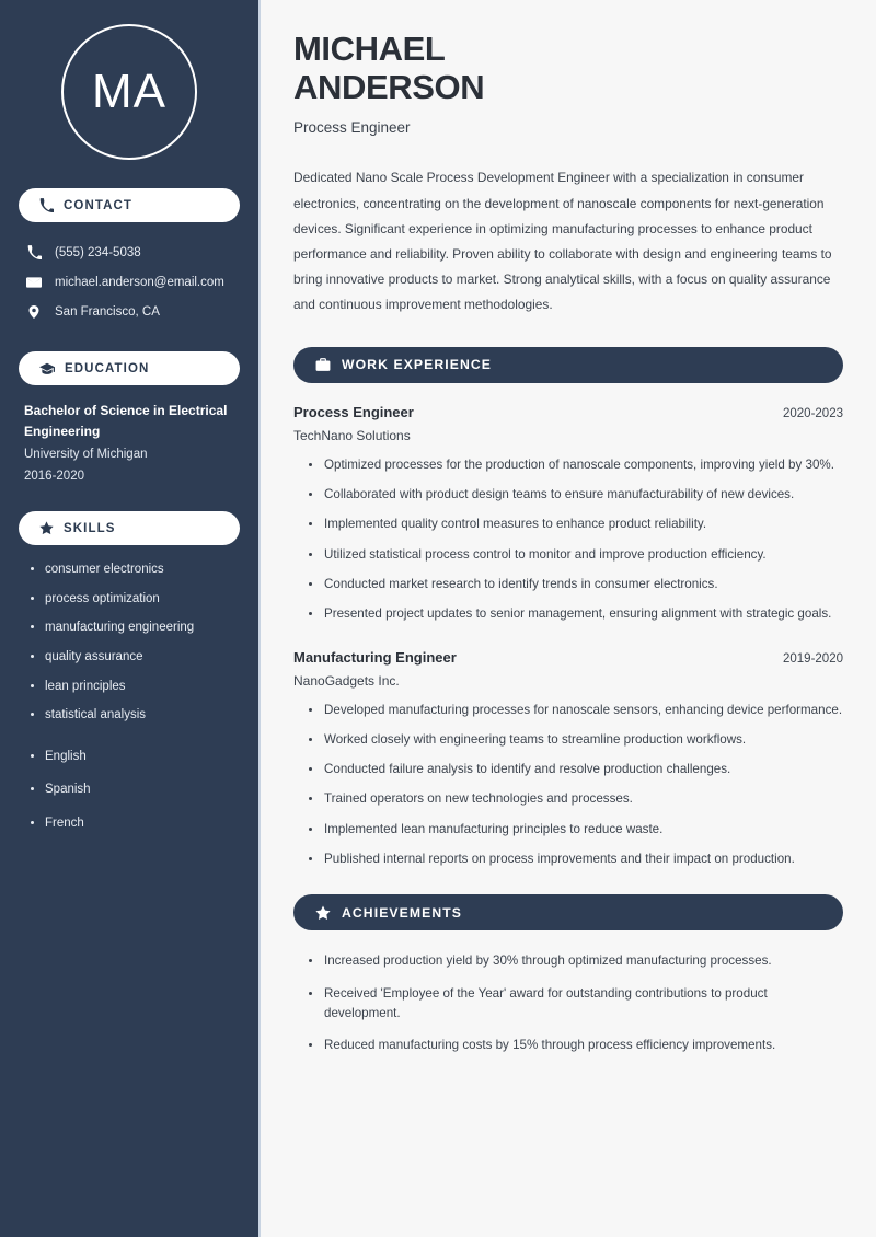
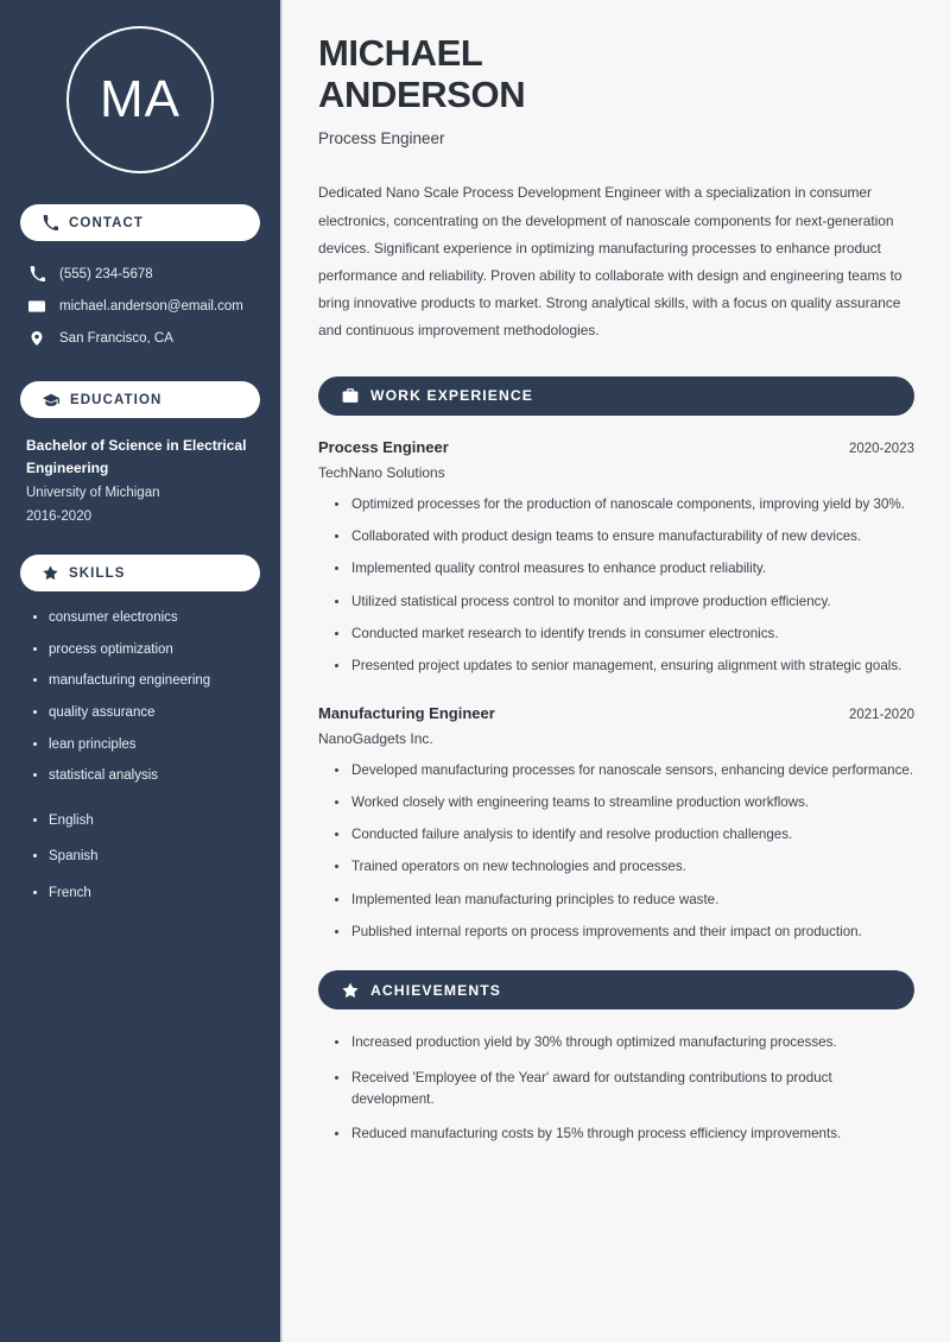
  MA
  CONTACT
- (555) 234-5038
+ (555) 234-5678
  michael.anderson@email.com
  San Francisco, CA
  EDUCATION
  Bachelor of Science in Electrical Engineering
  University of Michigan
  2016-2020
  SKILLS
  consumer electronics
  process optimization
  manufacturing engineering
  quality assurance
  lean principles
  statistical analysis
  English
  Spanish
  French
  MICHAEL
  ANDERSON
  Process Engineer
  Dedicated Nano Scale Process Development Engineer with a specialization in consumer electronics, concentrating on the development of nanoscale components for next-generation devices. Significant experience in optimizing manufacturing processes to enhance product performance and reliability. Proven ability to collaborate with design and engineering teams to bring innovative products to market. Strong analytical skills, with a focus on quality assurance and continuous improvement methodologies.
  WORK EXPERIENCE
  Process Engineer
  2020-2023
  TechNano Solutions
  Optimized processes for the production of nanoscale components, improving yield by 30%.
  Collaborated with product design teams to ensure manufacturability of new devices.
  Implemented quality control measures to enhance product reliability.
  Utilized statistical process control to monitor and improve production efficiency.
  Conducted market research to identify trends in consumer electronics.
  Presented project updates to senior management, ensuring alignment with strategic goals.
  Manufacturing Engineer
- 2019-2020
+ 2021-2020
  NanoGadgets Inc.
  Developed manufacturing processes for nanoscale sensors, enhancing device performance.
  Worked closely with engineering teams to streamline production workflows.
  Conducted failure analysis to identify and resolve production challenges.
  Trained operators on new technologies and processes.
  Implemented lean manufacturing principles to reduce waste.
  Published internal reports on process improvements and their impact on production.
  ACHIEVEMENTS
  Increased production yield by 30% through optimized manufacturing processes.
  Received 'Employee of the Year' award for outstanding contributions to product development.
  Reduced manufacturing costs by 15% through process efficiency improvements.
